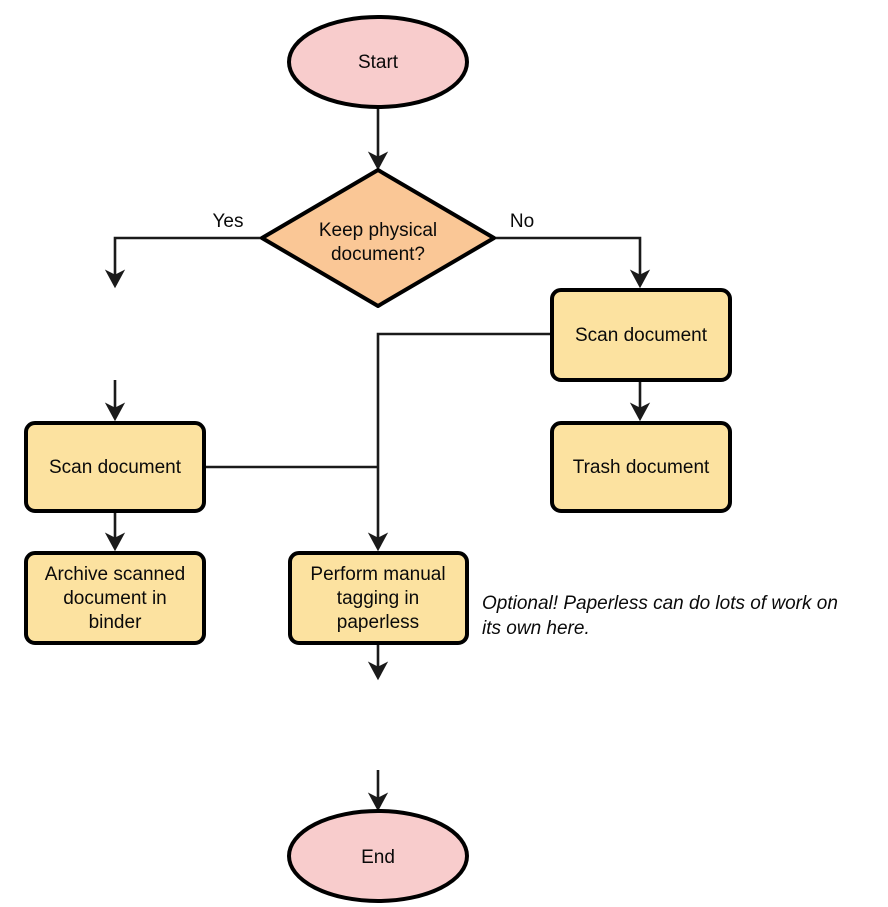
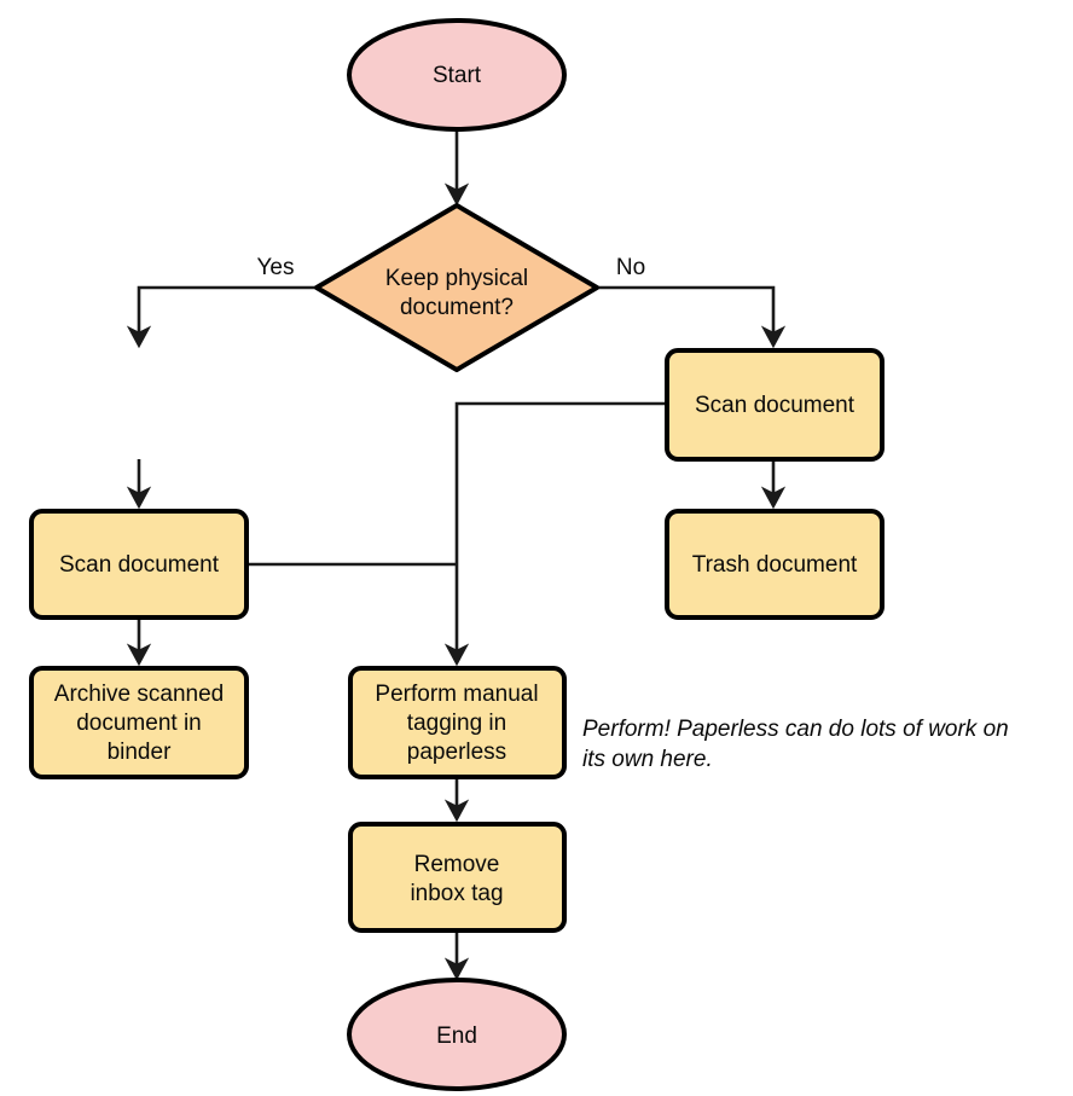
  Yes
  No
  Start
  Keep physical
  document?
  Scan document
  Archive scanned
  document in
  binder
  Scan document
  Trash document
  Perform manual
  tagging in
  paperless
+ Remove
+ inbox tag
  End
- Optional! Paperless can do lots of work on
+ Perform! Paperless can do lots of work on
  its own here.
